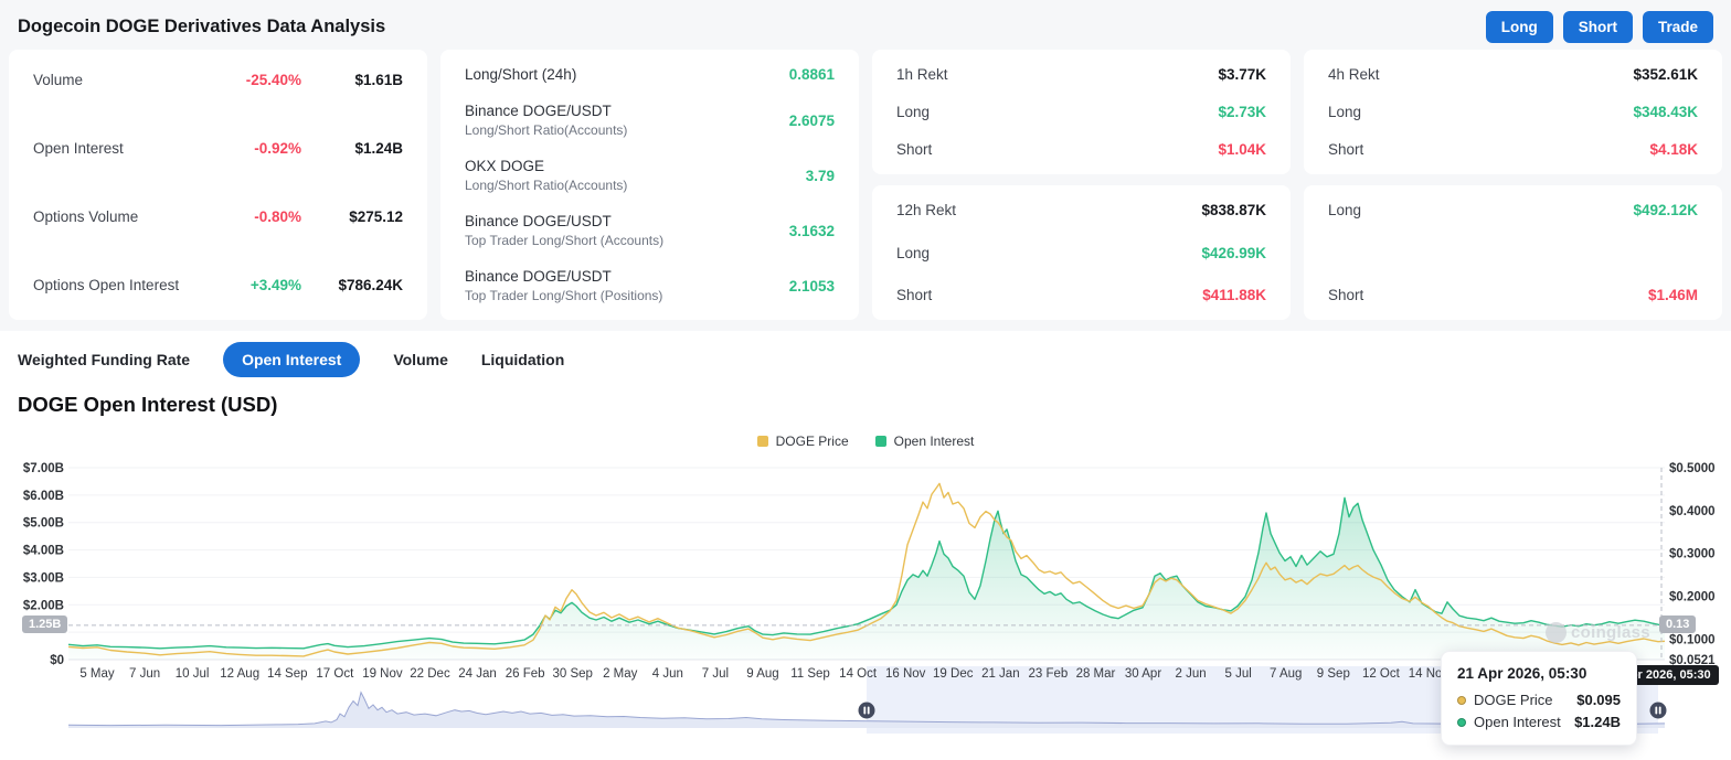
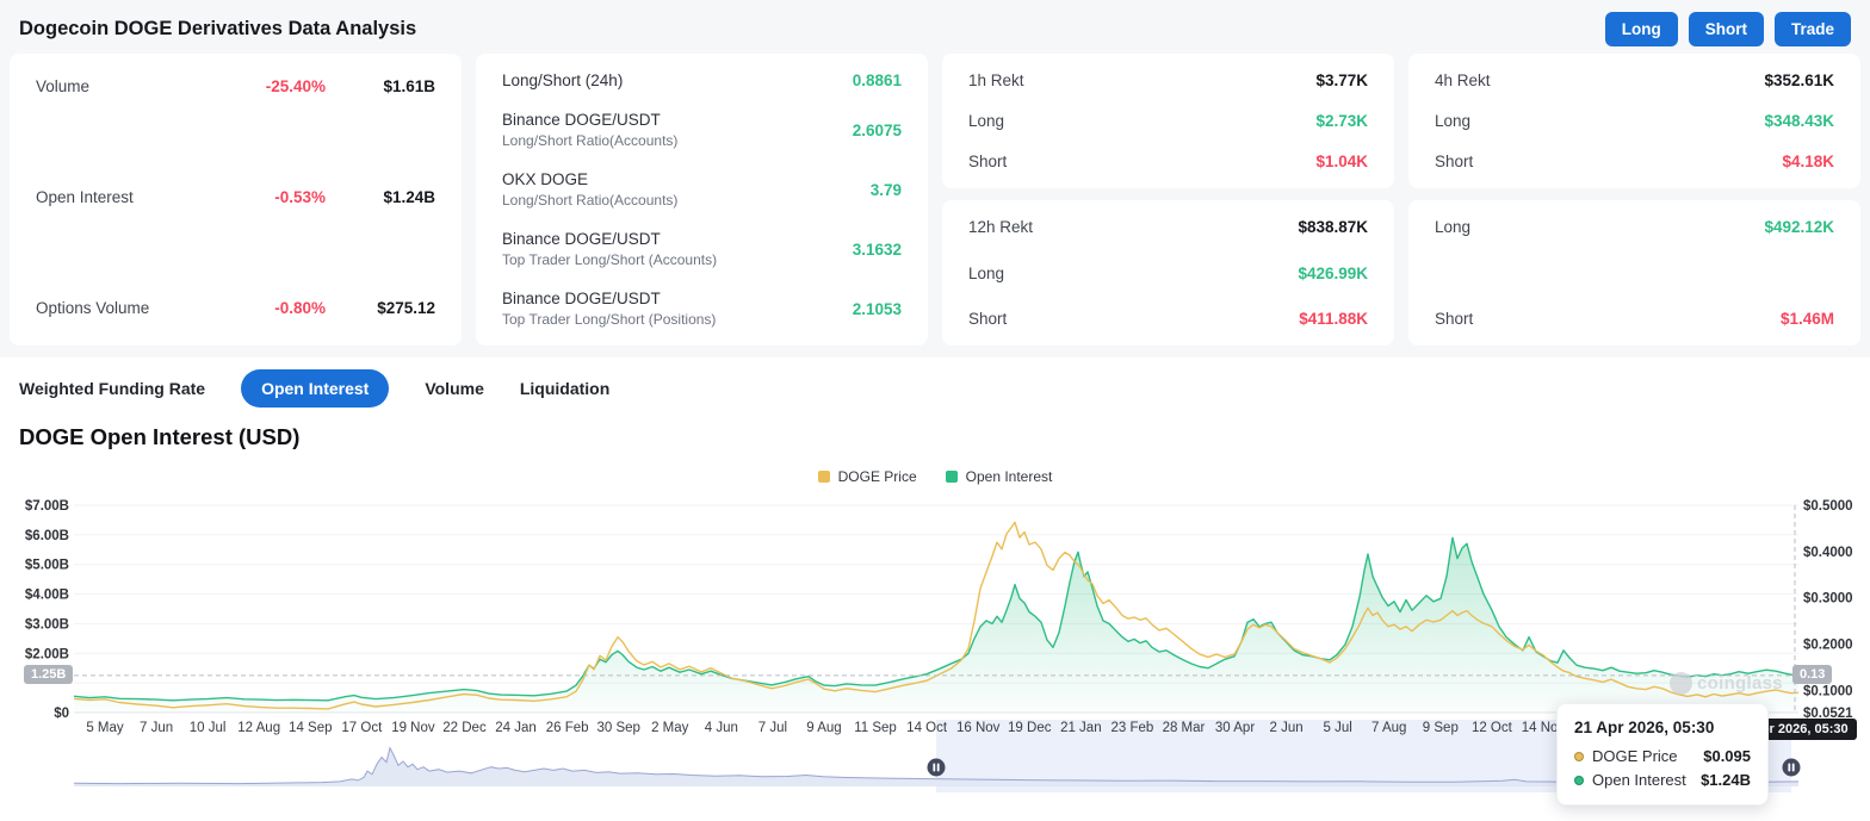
  Dogecoin DOGE Derivatives Data Analysis
  Long
  Short
  Trade
  Volume
  -25.40%
  $1.61B
  Open Interest
- -0.92%
+ -0.53%
  $1.24B
  Options Volume
  -0.80%
  $275.12
- Options Open Interest
- +3.49%
- $786.24K
  Long/Short (24h)
  0.8861
  Binance DOGE/USDT
  Long/Short Ratio(Accounts)
  2.6075
  OKX DOGE
  Long/Short Ratio(Accounts)
  3.79
  Binance DOGE/USDT
  Top Trader Long/Short (Accounts)
  3.1632
  Binance DOGE/USDT
  Top Trader Long/Short (Positions)
  2.1053
  1h Rekt
  $3.77K
  Long
  $2.73K
  Short
  $1.04K
  12h Rekt
  $838.87K
  Long
  $426.99K
  Short
  $411.88K
  4h Rekt
  $352.61K
  Long
  $348.43K
  Short
  $4.18K
  Long
  $492.12K
  Short
  $1.46M
  Weighted Funding Rate
  Open Interest
  Volume
  Liquidation
  DOGE Open Interest (USD)
  DOGE Price
  Open Interest
  5 May
  7 Jun
  10 Jul
  12 Aug
  14 Sep
  17 Oct
  19 Nov
  22 Dec
  24 Jan
  26 Feb
  30 Sep
  2 May
  4 Jun
  7 Jul
  9 Aug
  11 Sep
  14 Oct
  16 Nov
  19 Dec
  21 Jan
  23 Feb
  28 Mar
  30 Apr
  2 Jun
  5 Jul
  7 Aug
  9 Sep
  12 Oct
  14 No
  $7.00B
  $6.00B
  $5.00B
  $4.00B
  $3.00B
  $2.00B
  $0
  $0.5000
  $0.4000
  $0.3000
  $0.2000
  $0.1000
  $0.0521
  1.25B
  0.13
  r 2026, 05:30
  coinglass
  21 Apr 2026, 05:30
  DOGE Price
  $0.095
  Open Interest
  $1.24B
